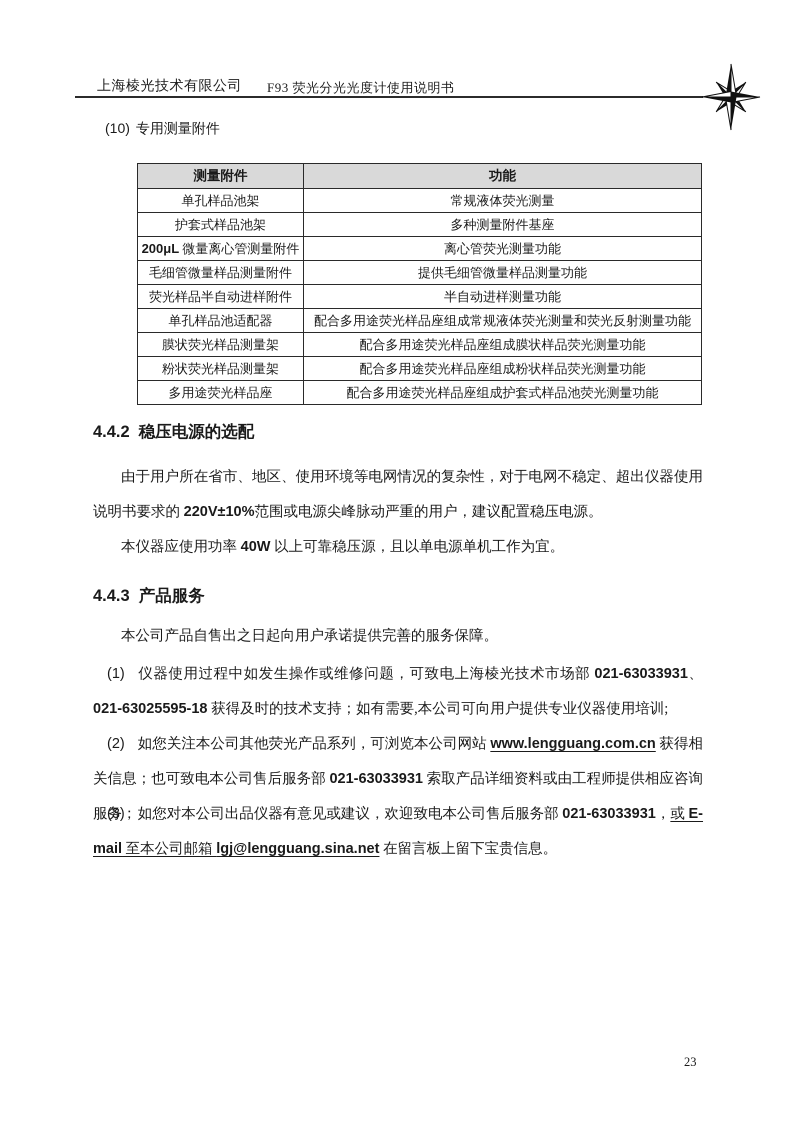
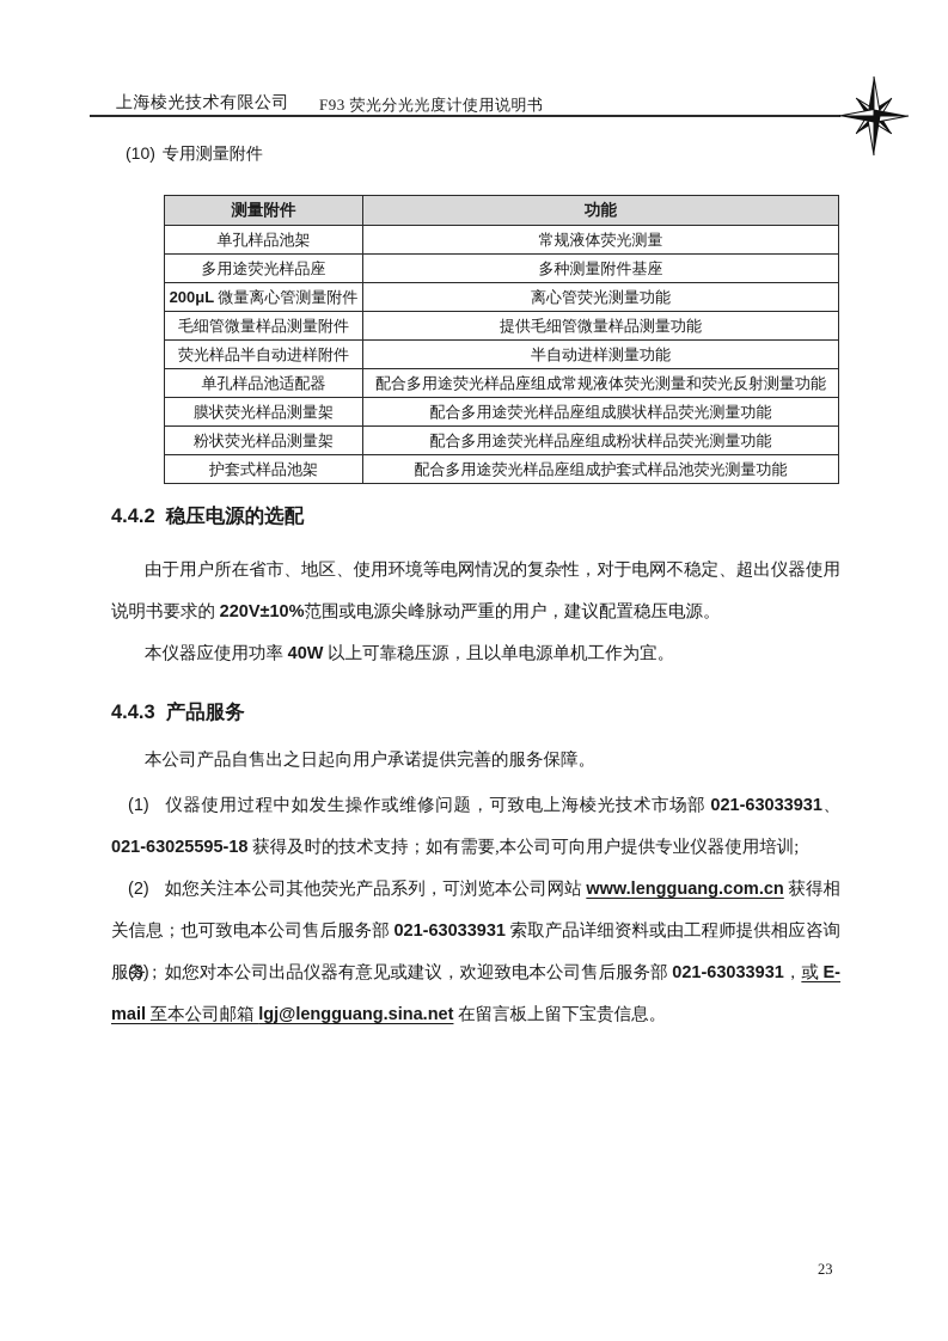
  上海棱光技术有限公司
  F93 荧光分光光度计使用说明书
  (10) 专用测量附件
  测量附件	功能
  单孔样品池架	常规液体荧光测量
- 护套式样品池架	多种测量附件基座
+ 多用途荧光样品座	多种测量附件基座
  200μL 微量离心管测量附件	离心管荧光测量功能
  毛细管微量样品测量附件	提供毛细管微量样品测量功能
  荧光样品半自动进样附件	半自动进样测量功能
  单孔样品池适配器	配合多用途荧光样品座组成常规液体荧光测量和荧光反射测量功能
  膜状荧光样品测量架	配合多用途荧光样品座组成膜状样品荧光测量功能
  粉状荧光样品测量架	配合多用途荧光样品座组成粉状样品荧光测量功能
- 多用途荧光样品座	配合多用途荧光样品座组成护套式样品池荧光测量功能
+ 护套式样品池架	配合多用途荧光样品座组成护套式样品池荧光测量功能
  4.4.2 稳压电源的选配
  由于用户所在省市、地区、使用环境等电网情况的复杂性，对于电网不稳定、超出仪器使用说明书要求的 220V±10%范围或电源尖峰脉动严重的用户，建议配置稳压电源。
  本仪器应使用功率 40W 以上可靠稳压源，且以单电源单机工作为宜。
  4.4.3 产品服务
  本公司产品自售出之日起向用户承诺提供完善的服务保障。
  (1) 仪器使用过程中如发生操作或维修问题，可致电上海棱光技术市场部 021-63033931、021-63025595-18 获得及时的技术支持；如有需要,本公司可向用户提供专业仪器使用培训;
  (2) 如您关注本公司其他荧光产品系列，可浏览本公司网站 www.lengguang.com.cn 获得相关信息；也可致电本公司售后服务部 021-63033931 索取产品详细资料或由工程师提供相应咨询服务；
  (3) 如您对本公司出品仪器有意见或建议，欢迎致电本公司售后服务部 021-63033931，或 E-mail 至本公司邮箱 lgj@lengguang.sina.net 在留言板上留下宝贵信息。
  23
